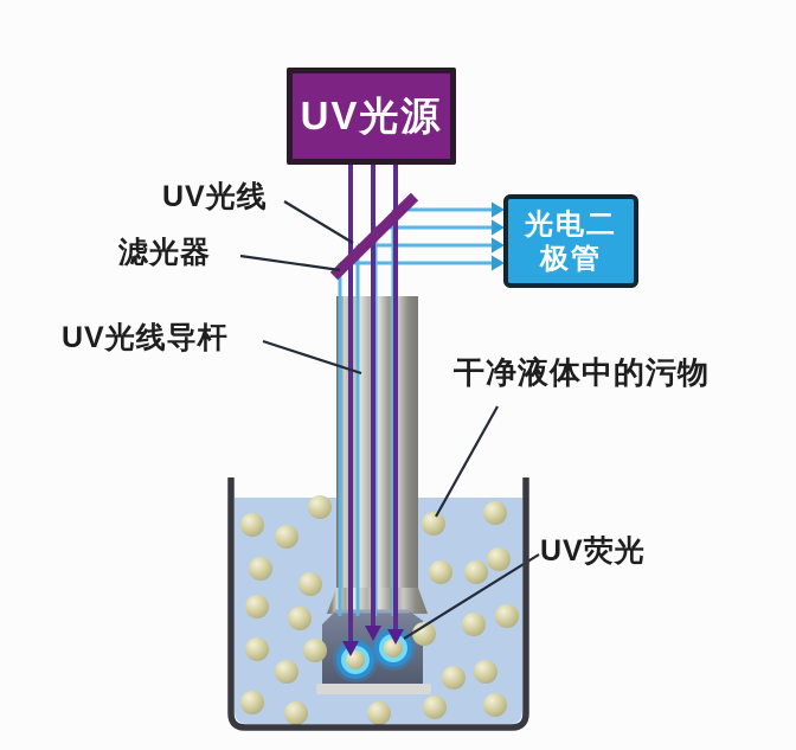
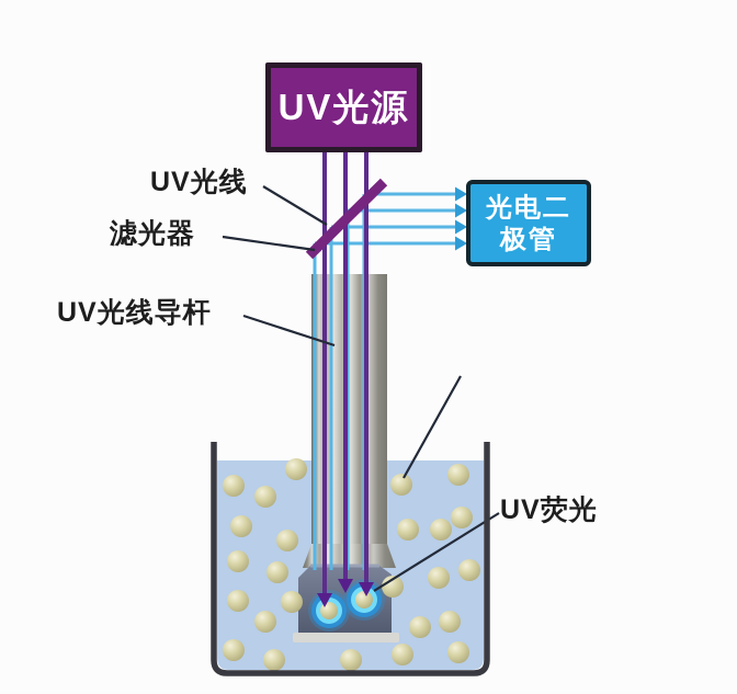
  UV光源
  光电二
  极管
  UV光线
  滤光器
  UV光线导杆
- 干净液体中的污物
  UV荧光
